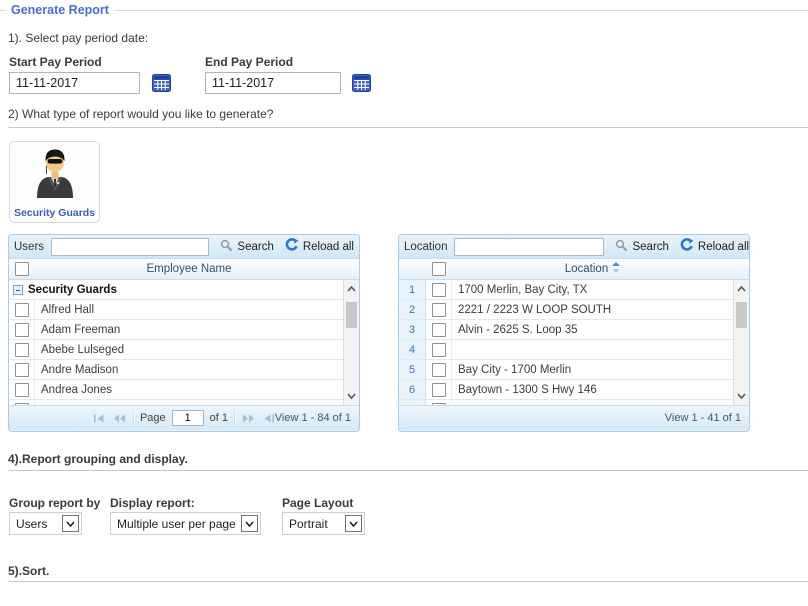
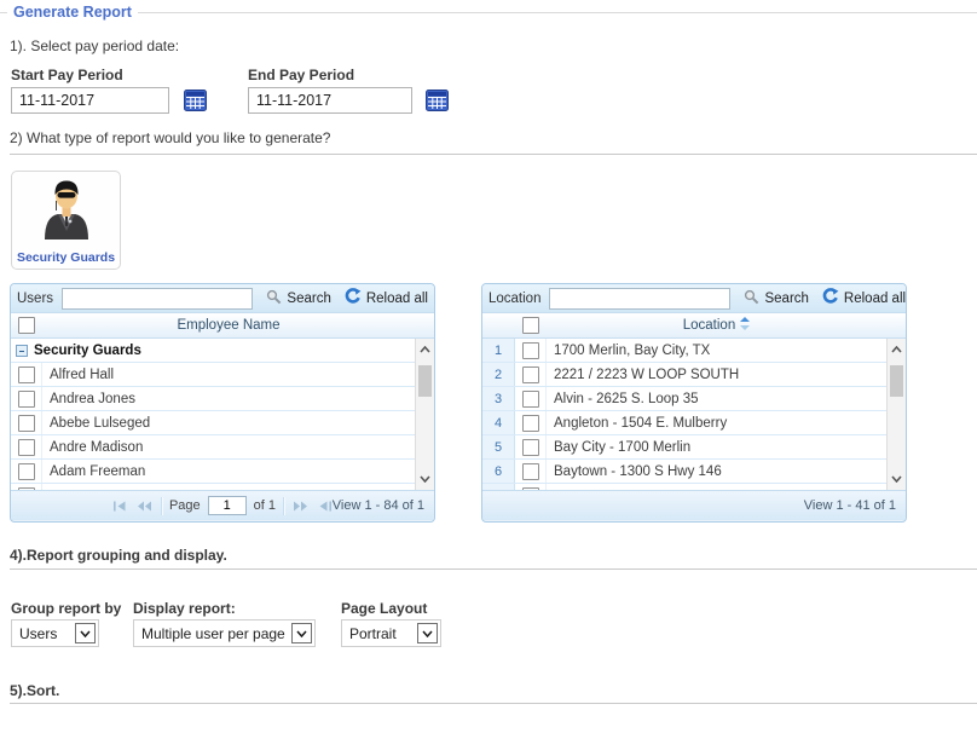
  Generate Report
  1). Select pay period date:
  Start Pay Period
  End Pay Period
  11-11-2017
  11-11-2017
  2) What type of report would you like to generate?
  Security Guards
  Users
  Search
  Reload all
  Employee Name
  Security Guards
  Alfred Hall
- Adam Freeman
+ Andrea Jones
  Abebe Lulseged
  Andre Madison
- Andrea Jones
+ Adam Freeman
  Page
  1
  of 1
  View 1 - 84 of 1
  Location
  Search
  Reload all
  Location
  1
  1700 Merlin, Bay City, TX
  2
  2221 / 2223 W LOOP SOUTH
  3
  Alvin - 2625 S. Loop 35
  4
+ Angleton - 1504 E. Mulberry
  5
  Bay City - 1700 Merlin
  6
  Baytown - 1300 S Hwy 146
  View 1 - 41 of 1
  4).Report grouping and display.
  Group report by
  Display report:
  Page Layout
  Users
  Multiple user per page
  Portrait
  5).Sort.
